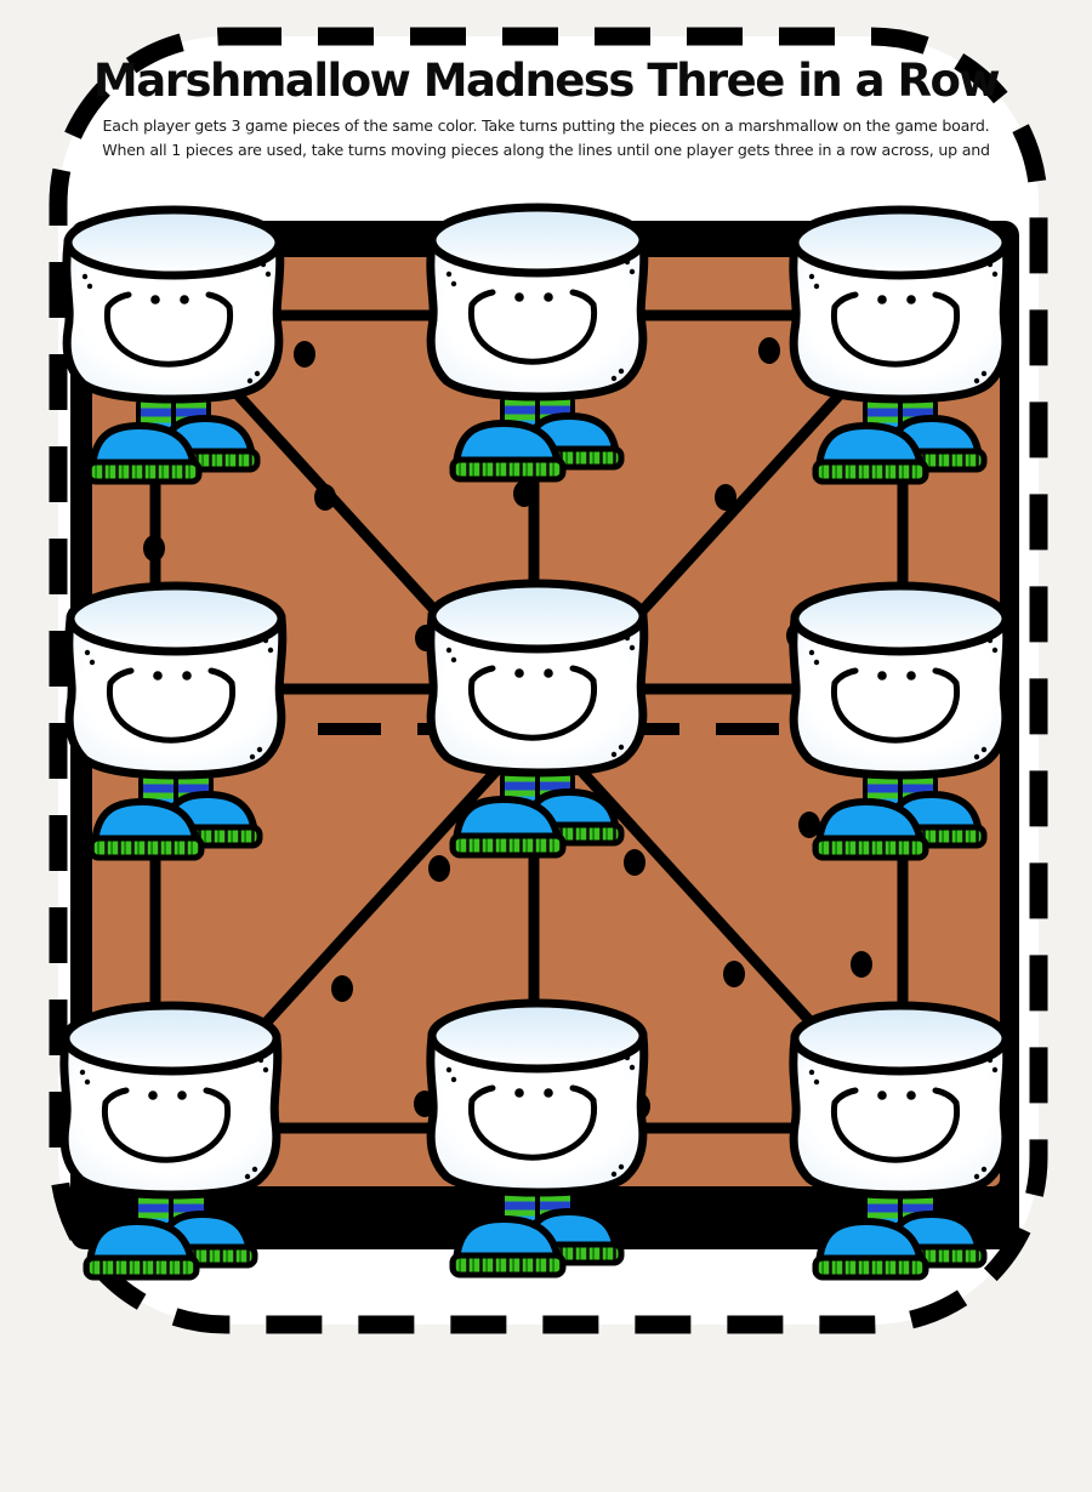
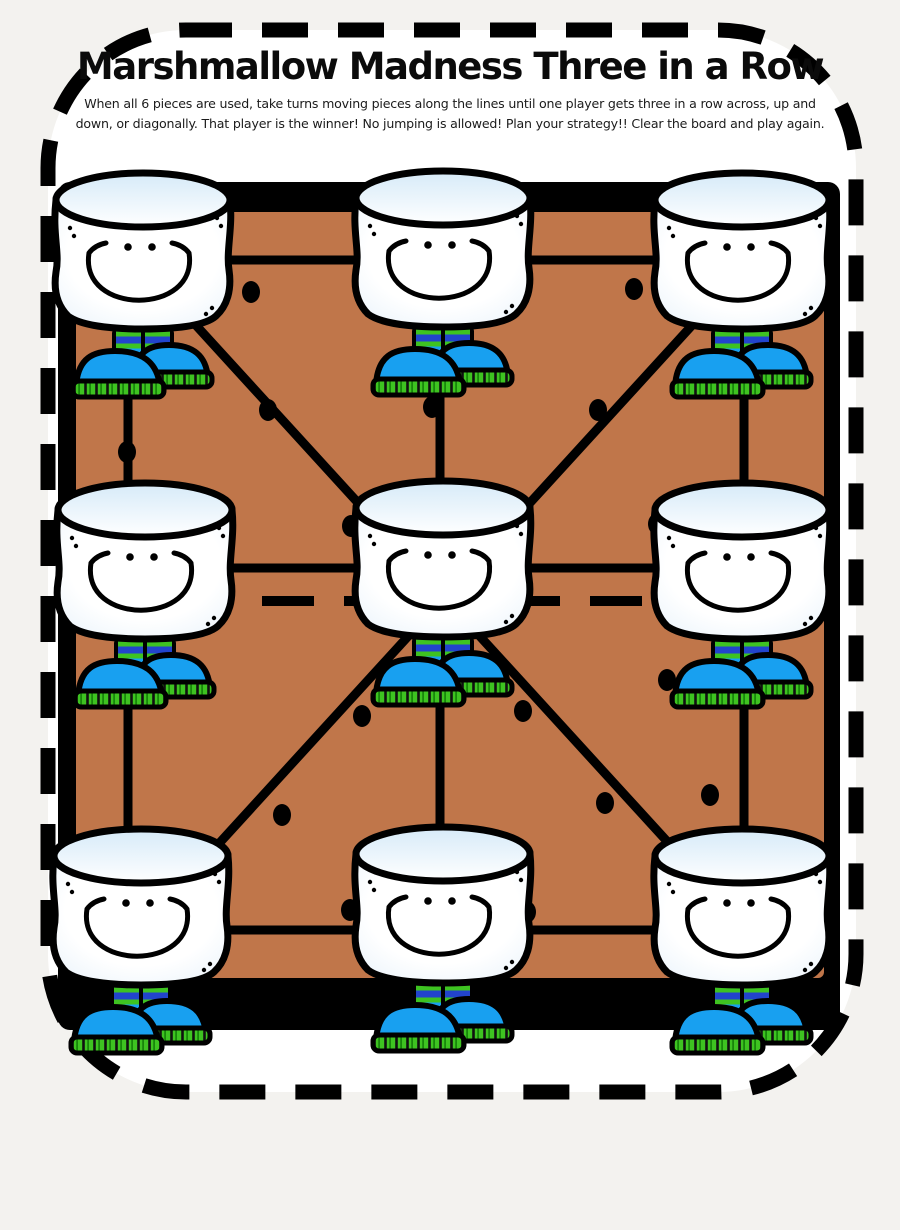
  Marshmallow Madness Three in a Row
- Each player gets 3 game pieces of the same color. Take turns putting the pieces on a marshmallow on the game board.
- When all 1 pieces are used, take turns moving pieces along the lines until one player gets three in a row across, up and
+ When all 6 pieces are used, take turns moving pieces along the lines until one player gets three in a row across, up and
+ down, or diagonally. That player is the winner! No jumping is allowed! Plan your strategy!! Clear the board and play again.
